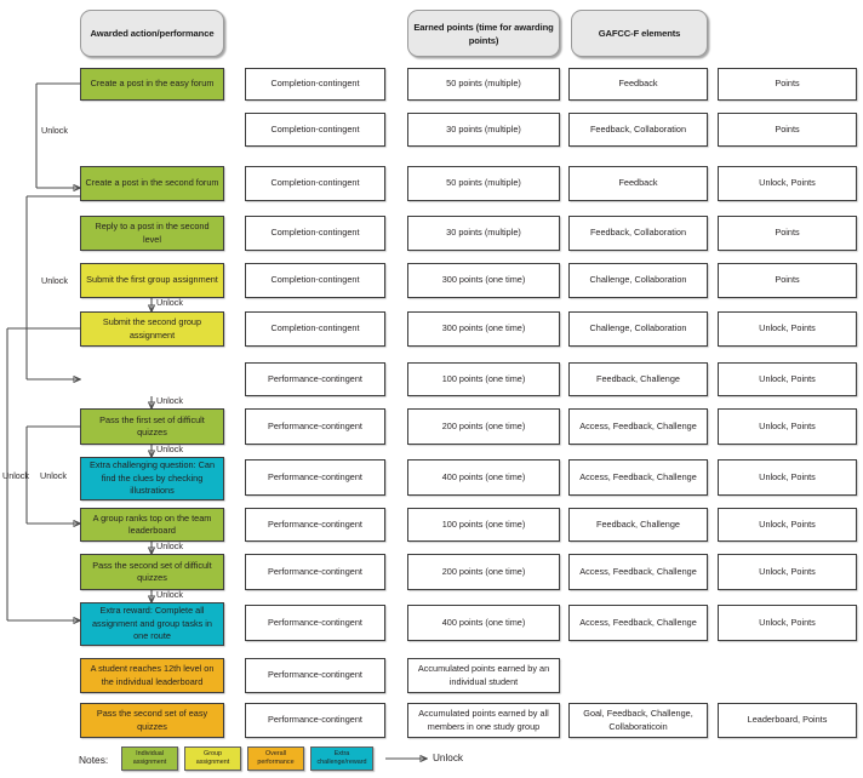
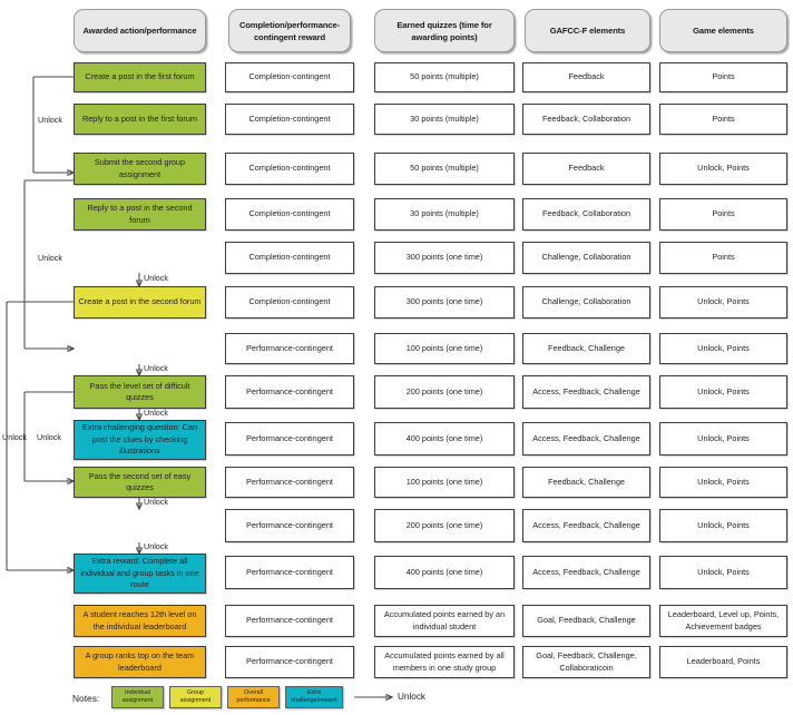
  Awarded action/performance
+ Completion/performance-contingent reward
- Earned points (time for awarding points)
+ Earned quizzes (time for awarding points)
  GAFCC-F elements
+ Game elements
- Create a post in the easy forum
+ Create a post in the first forum
  Completion-contingent
  50 points (multiple)
  Feedback
  Points
+ Reply to a post in the first forum
  Completion-contingent
  30 points (multiple)
  Feedback, Collaboration
  Points
- Create a post in the second forum
+ Submit the second group assignment
  Completion-contingent
  50 points (multiple)
  Feedback
  Unlock, Points
- Reply to a post in the second level
+ Reply to a post in the second forum
  Completion-contingent
  30 points (multiple)
  Feedback, Collaboration
  Points
- Submit the first group assignment
  Completion-contingent
  300 points (one time)
  Challenge, Collaboration
  Points
- Submit the second group assignment
+ Create a post in the second forum
  Completion-contingent
  300 points (one time)
  Challenge, Collaboration
  Unlock, Points
  Performance-contingent
  100 points (one time)
  Feedback, Challenge
  Unlock, Points
- Pass the first set of difficult quizzes
+ Pass the level set of difficult quizzes
  Performance-contingent
  200 points (one time)
  Access, Feedback, Challenge
  Unlock, Points
- Extra challenging question: Can find the clues by checking illustrations
+ Extra challenging question: Can post the clues by checking illustrations
  Performance-contingent
  400 points (one time)
  Access, Feedback, Challenge
  Unlock, Points
- A group ranks top on the team leaderboard
+ Pass the second set of easy quizzes
  Performance-contingent
  100 points (one time)
  Feedback, Challenge
  Unlock, Points
- Pass the second set of difficult quizzes
  Performance-contingent
  200 points (one time)
  Access, Feedback, Challenge
  Unlock, Points
- Extra reward: Complete all assignment and group tasks in one route
+ Extra reward: Complete all individual and group tasks in one route
  Performance-contingent
  400 points (one time)
  Access, Feedback, Challenge
  Unlock, Points
  A student reaches 12th level on the individual leaderboard
  Performance-contingent
  Accumulated points earned by an individual student
+ Goal, Feedback, Challenge
+ Leaderboard, Level up, Points, Achievement badges
- Pass the second set of easy quizzes
+ A group ranks top on the team leaderboard
  Performance-contingent
  Accumulated points earned by all members in one study group
  Goal, Feedback, Challenge, Collaboraticoin
  Leaderboard, Points
  Unlock
  Unlock
  Unlock
  Unlock
  Unlock
  Unlock
  Unlock
  Unlock
  Unlock
  Notes:
  Unlock
